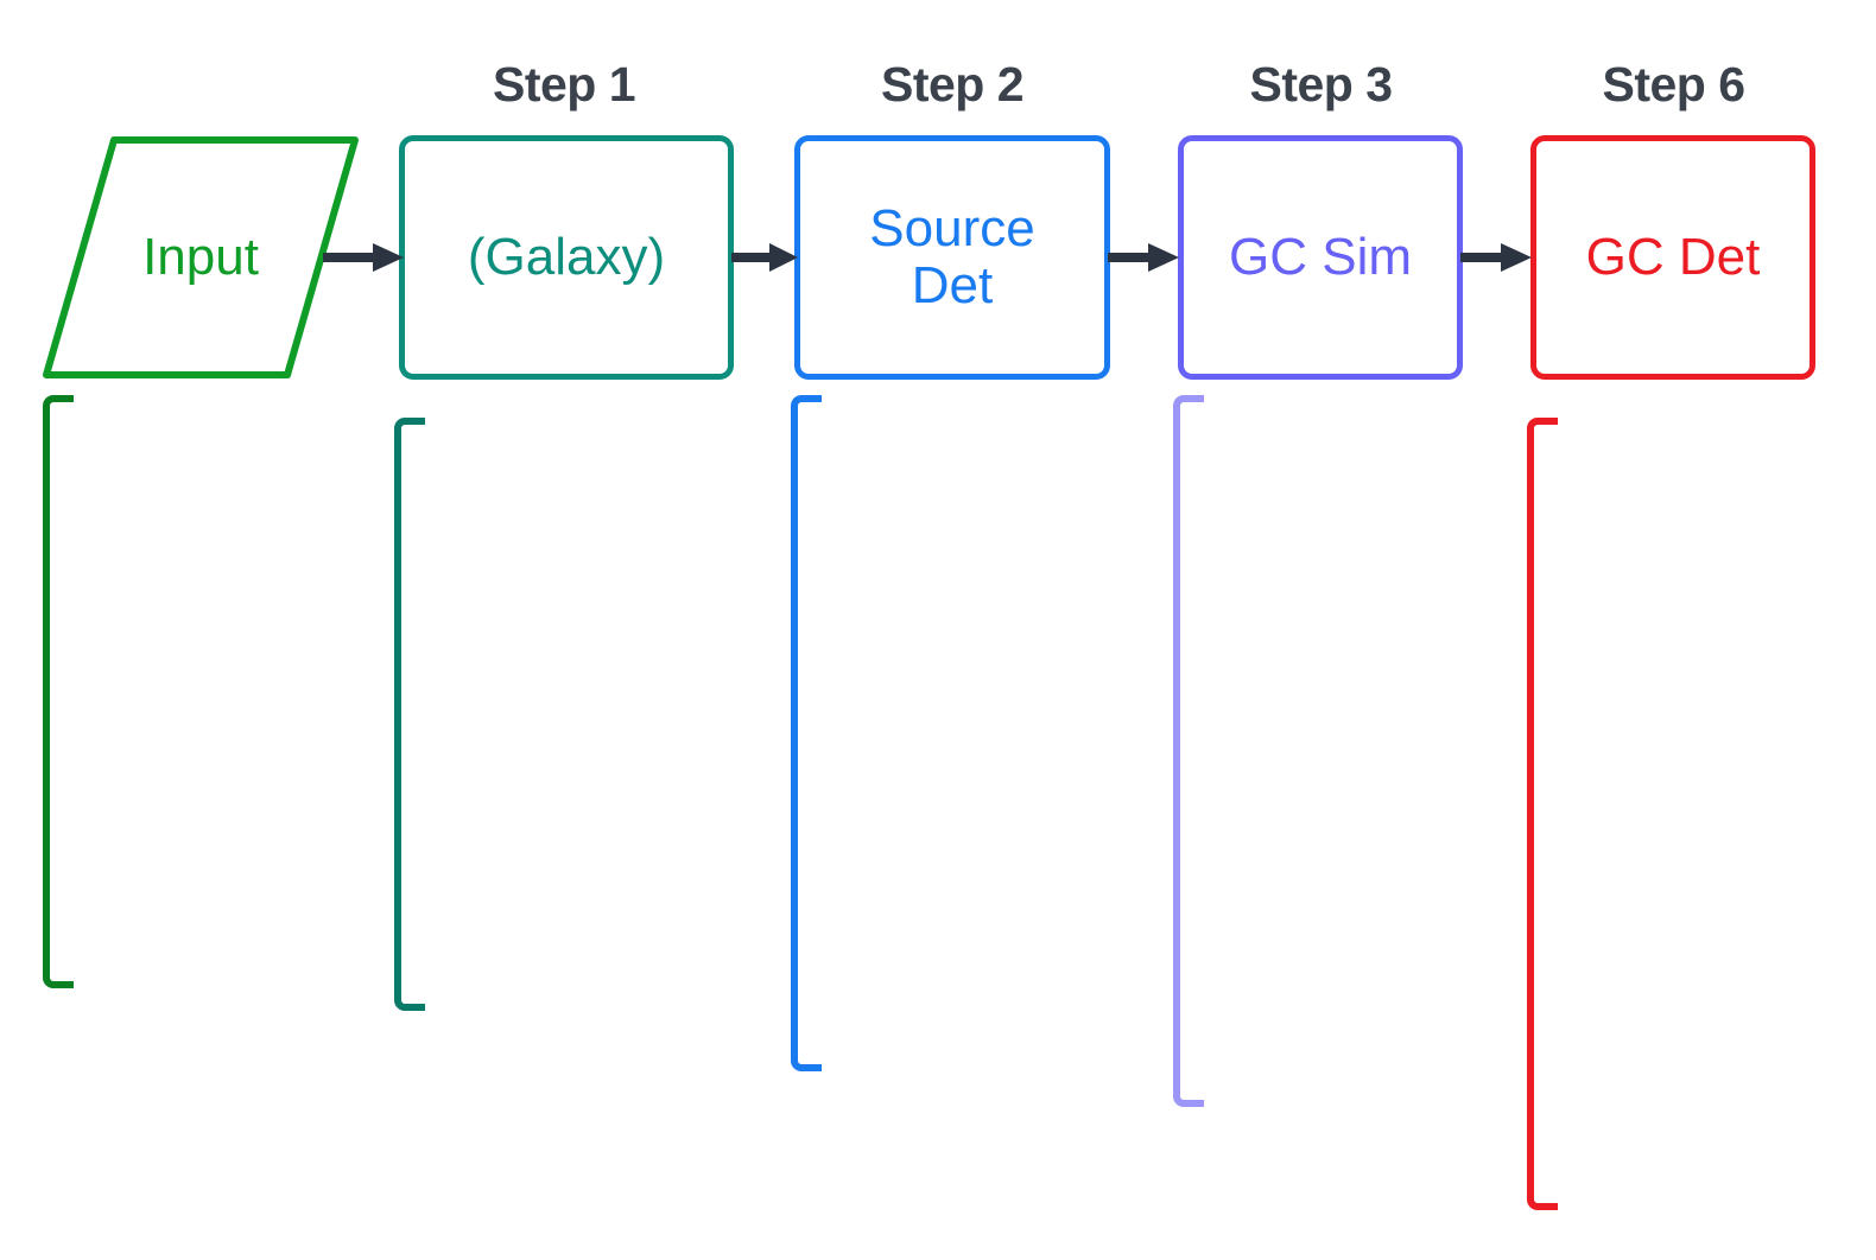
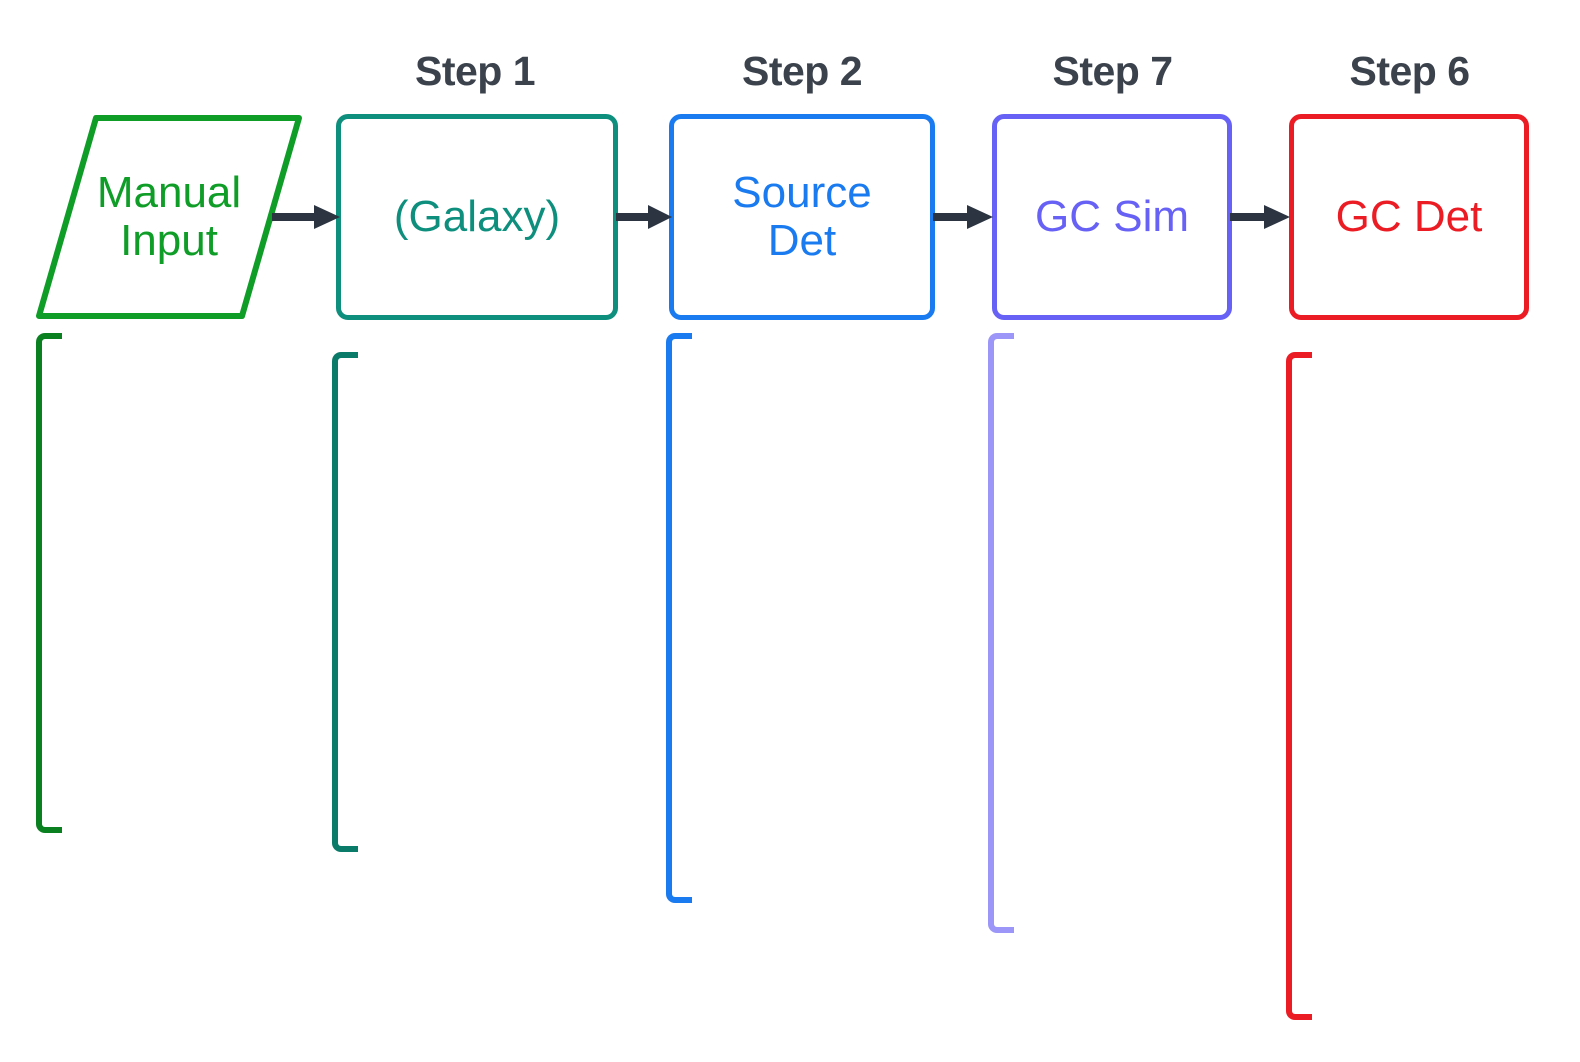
  Step 1
  Step 2
- Step 3
+ Step 7
  Step 6
+ Manual
  Input
  (Galaxy)
  Source
  Det
  GC Sim
  GC Det
